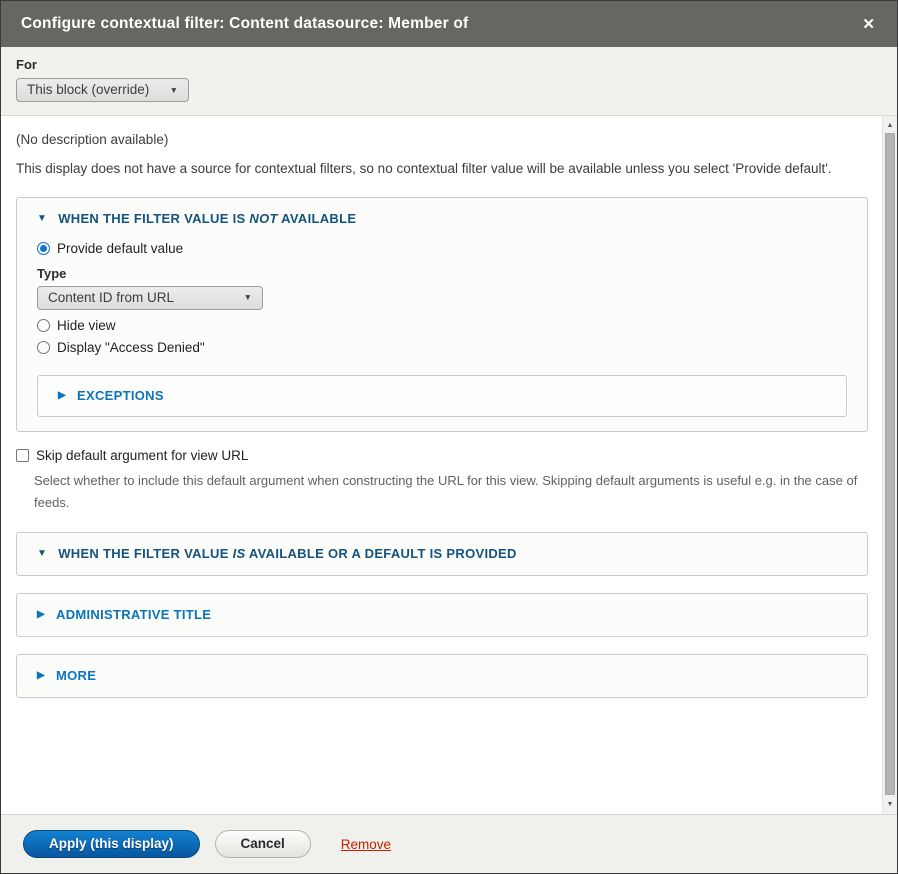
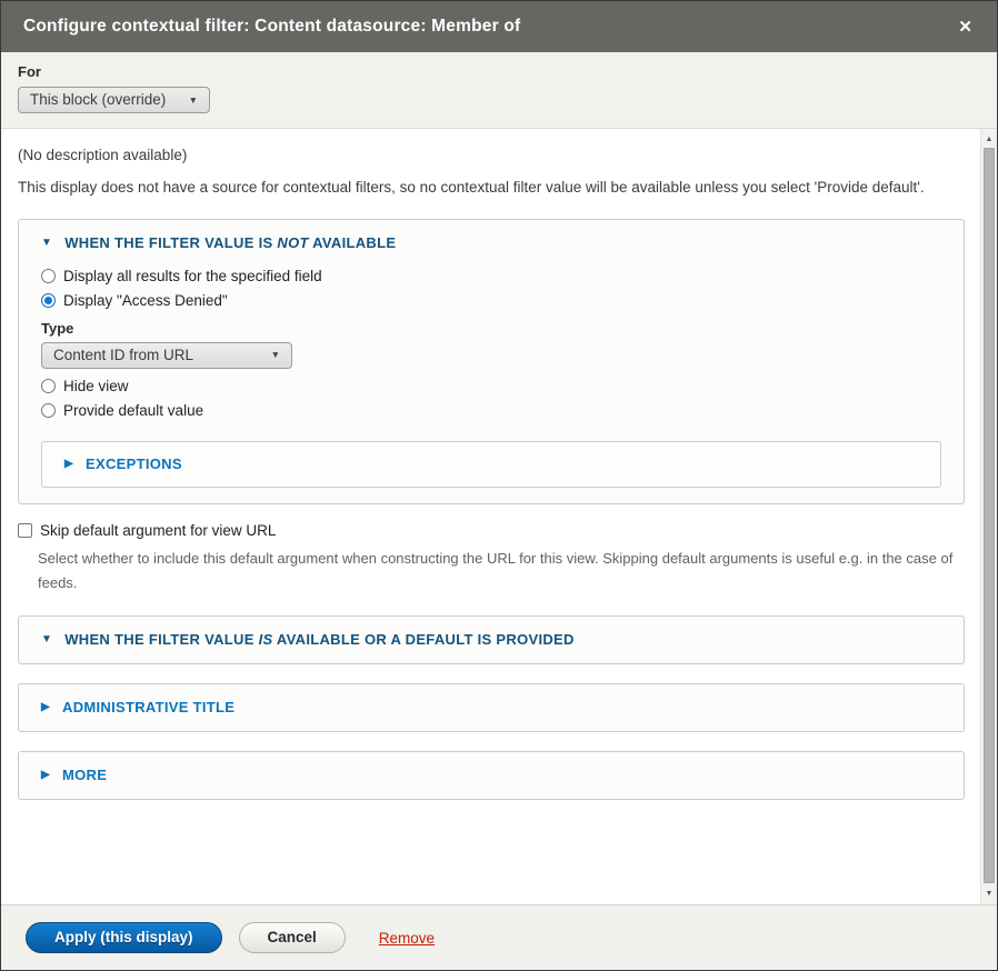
  Configure contextual filter: Content datasource: Member of
  ✕
  For
  This block (override)
  ▼
  (No description available)
  This display does not have a source for contextual filters, so no contextual filter value will be available unless you select 'Provide default'.
  ▼
  WHEN THE FILTER VALUE IS NOT AVAILABLE
+ Display all results for the specified field
- Provide default value
+ Display "Access Denied"
  Type
  Content ID from URL
  ▼
  Hide view
- Display "Access Denied"
+ Provide default value
  ▶
  EXCEPTIONS
  Skip default argument for view URL
  Select whether to include this default argument when constructing the URL for this view. Skipping default arguments is useful e.g. in the case of feeds.
  ▼
  WHEN THE FILTER VALUE IS AVAILABLE OR A DEFAULT IS PROVIDED
  ▶
  ADMINISTRATIVE TITLE
  ▶
  MORE
  Apply (this display)
  Cancel
  Remove
